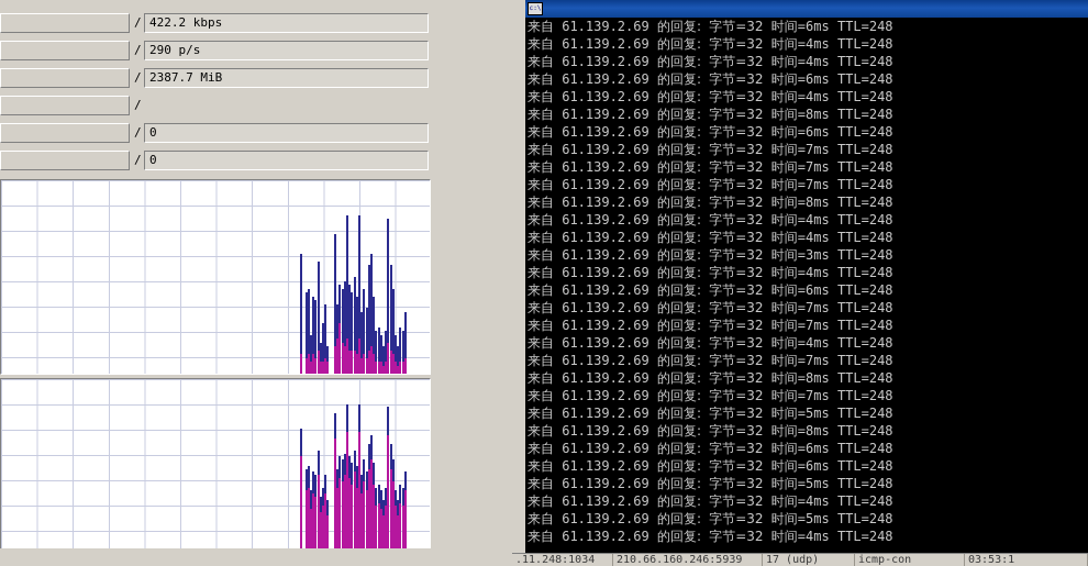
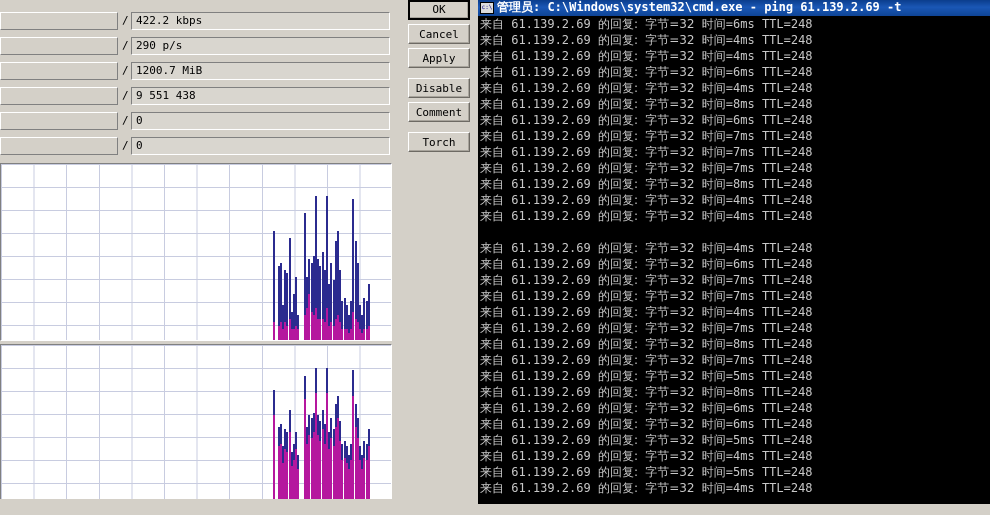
  /
  422.2 kbps
  /
  290 p/s
  /
- 2387.7 MiB
+ 1200.7 MiB
  /
+ 9 551 438
  /
  0
  /
  0
+ OK
+ Cancel
+ Apply
+ Disable
+ Comment
+ Torch
+ 管理员: C:\Windows\system32\cmd.exe - ping 61.139.2.69 -t
  来自 61.139.2.69 的回复: 字节=32 时间=6ms TTL=248
  来自 61.139.2.69 的回复: 字节=32 时间=4ms TTL=248
  来自 61.139.2.69 的回复: 字节=32 时间=4ms TTL=248
  来自 61.139.2.69 的回复: 字节=32 时间=6ms TTL=248
  来自 61.139.2.69 的回复: 字节=32 时间=4ms TTL=248
  来自 61.139.2.69 的回复: 字节=32 时间=8ms TTL=248
  来自 61.139.2.69 的回复: 字节=32 时间=6ms TTL=248
  来自 61.139.2.69 的回复: 字节=32 时间=7ms TTL=248
  来自 61.139.2.69 的回复: 字节=32 时间=7ms TTL=248
  来自 61.139.2.69 的回复: 字节=32 时间=7ms TTL=248
  来自 61.139.2.69 的回复: 字节=32 时间=8ms TTL=248
  来自 61.139.2.69 的回复: 字节=32 时间=4ms TTL=248
  来自 61.139.2.69 的回复: 字节=32 时间=4ms TTL=248
- 来自 61.139.2.69 的回复: 字节=32 时间=3ms TTL=248
  来自 61.139.2.69 的回复: 字节=32 时间=4ms TTL=248
  来自 61.139.2.69 的回复: 字节=32 时间=6ms TTL=248
  来自 61.139.2.69 的回复: 字节=32 时间=7ms TTL=248
  来自 61.139.2.69 的回复: 字节=32 时间=7ms TTL=248
  来自 61.139.2.69 的回复: 字节=32 时间=4ms TTL=248
  来自 61.139.2.69 的回复: 字节=32 时间=7ms TTL=248
  来自 61.139.2.69 的回复: 字节=32 时间=8ms TTL=248
  来自 61.139.2.69 的回复: 字节=32 时间=7ms TTL=248
  来自 61.139.2.69 的回复: 字节=32 时间=5ms TTL=248
  来自 61.139.2.69 的回复: 字节=32 时间=8ms TTL=248
  来自 61.139.2.69 的回复: 字节=32 时间=6ms TTL=248
  来自 61.139.2.69 的回复: 字节=32 时间=6ms TTL=248
  来自 61.139.2.69 的回复: 字节=32 时间=5ms TTL=248
  来自 61.139.2.69 的回复: 字节=32 时间=4ms TTL=248
  来自 61.139.2.69 的回复: 字节=32 时间=5ms TTL=248
  来自 61.139.2.69 的回复: 字节=32 时间=4ms TTL=248
- .11.248:1034
- 210.66.160.246:5939
- 17 (udp)
- icmp-con
- 03:53:1
